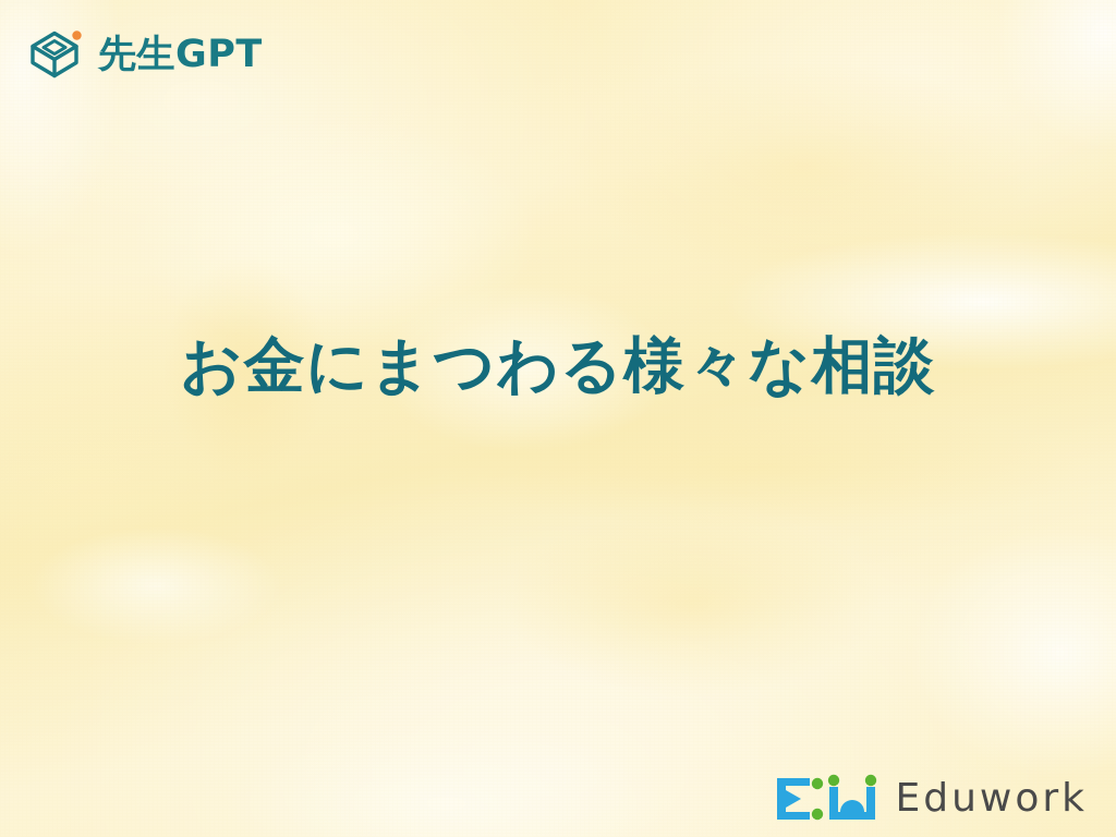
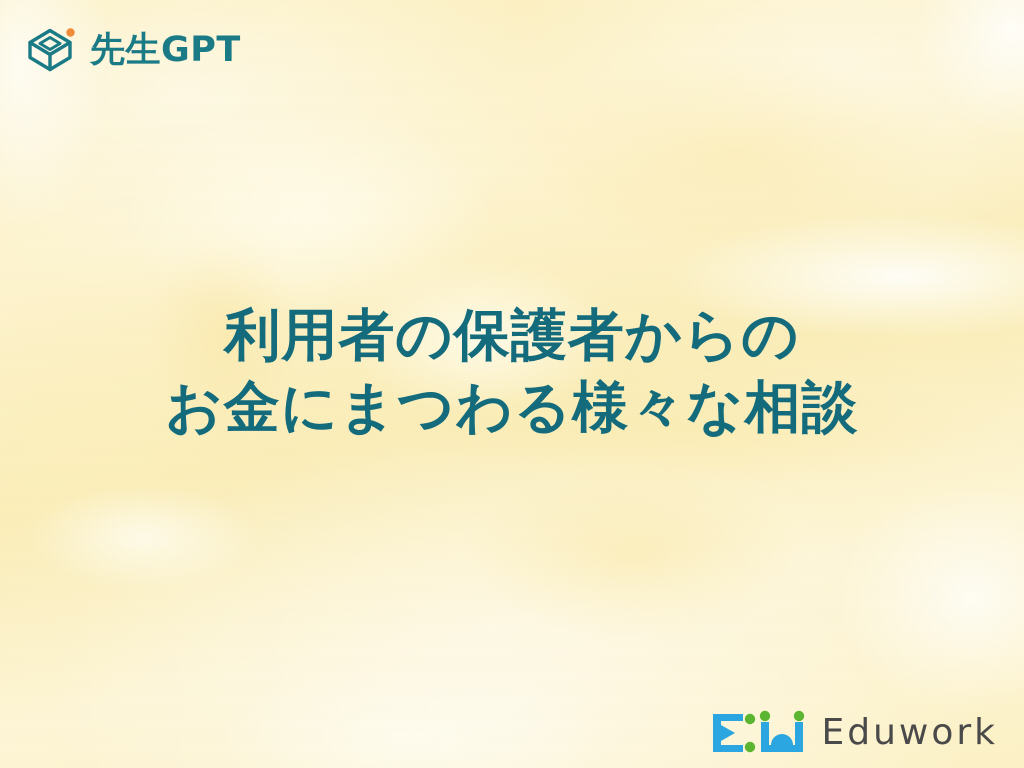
  先生GPT
+ 利用者の保護者からの
  お金にまつわる様々な相談
  Eduwork
